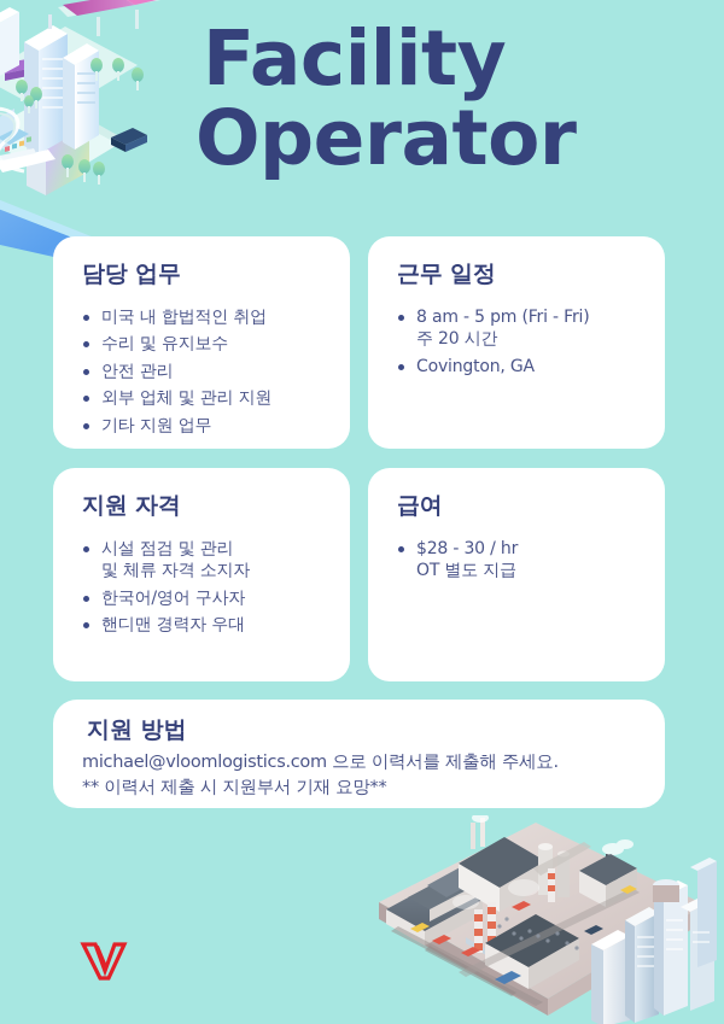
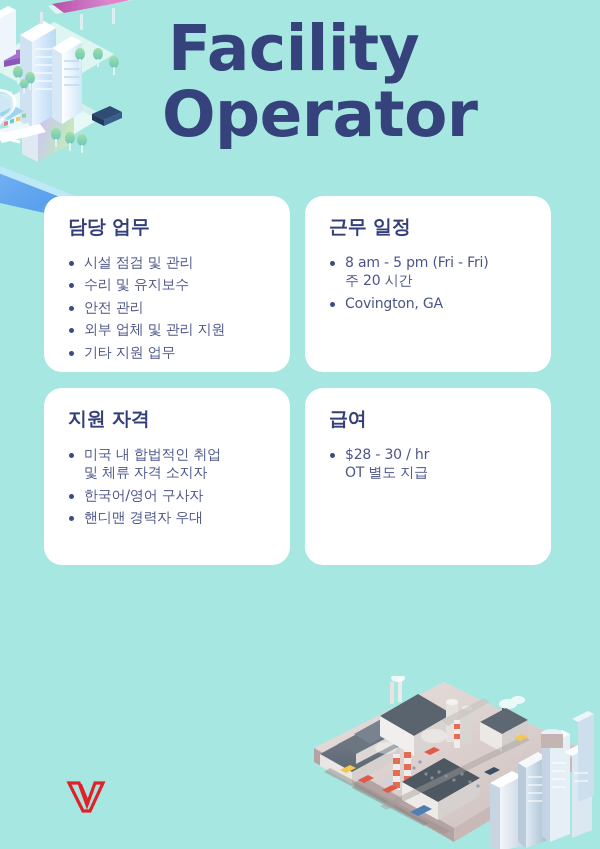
  Facility
  Operator
  담당 업무
- 미국 내 합법적인 취업
+ 시설 점검 및 관리
  수리 및 유지보수
  안전 관리
  외부 업체 및 관리 지원
  기타 지원 업무
  근무 일정
  8 am - 5 pm (Fri - Fri)
  주 20 시간
  Covington, GA
  지원 자격
- 시설 점검 및 관리
+ 미국 내 합법적인 취업
  및 체류 자격 소지자
  한국어/영어 구사자
  핸디맨 경력자 우대
  급여
  $28 - 30 / hr
  OT 별도 지급
- 지원 방법
- michael@vloomlogistics.com 으로 이력서를 제출해 주세요.
- ** 이력서 제출 시 지원부서 기재 요망**
